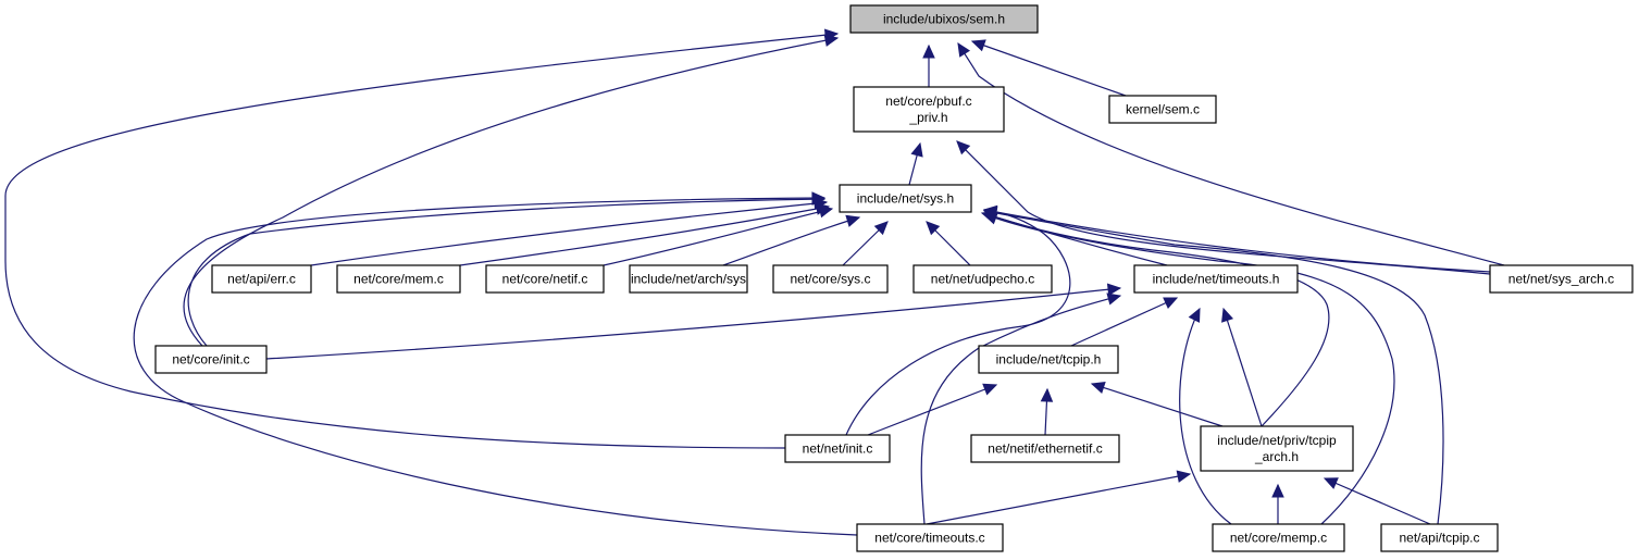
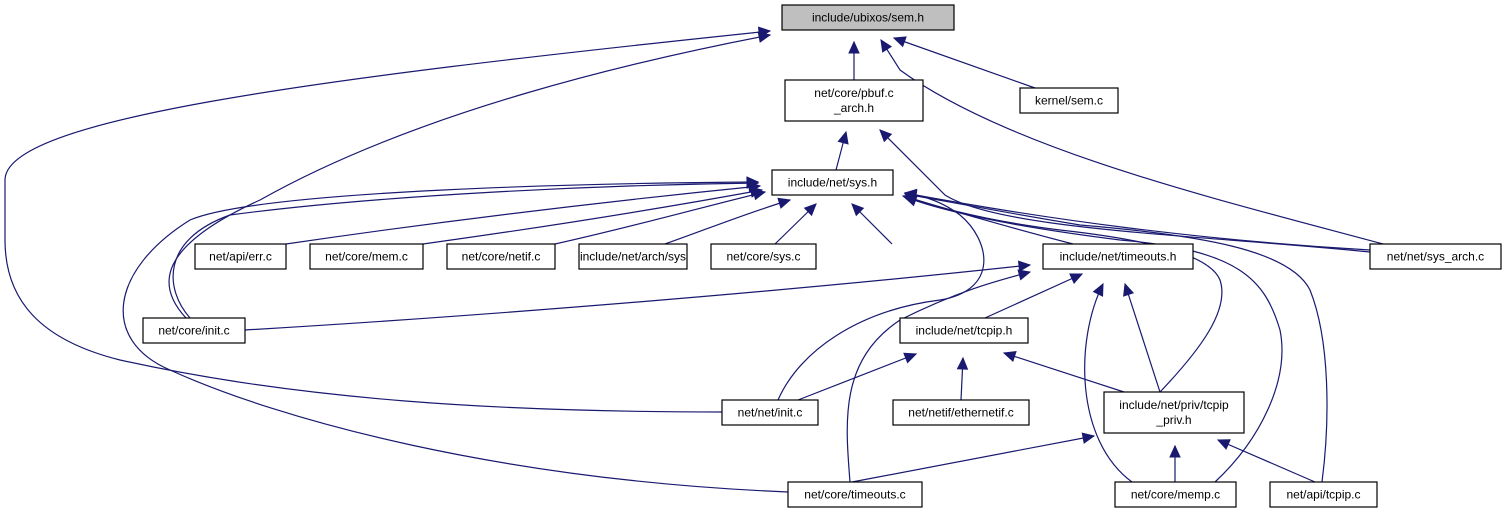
  include/ubixos/sem.h
  net/core/pbuf.c
- _priv.h
+ _arch.h
  kernel/sem.c
  include/net/sys.h
  net/api/err.c
  net/core/mem.c
  net/core/netif.c
  include/net/arch/sys
  net/core/sys.c
- net/net/udpecho.c
  include/net/timeouts.h
  net/net/sys_arch.c
  net/core/init.c
  include/net/tcpip.h
  net/net/init.c
  net/netif/ethernetif.c
  include/net/priv/tcpip
- _arch.h
+ _priv.h
  net/core/timeouts.c
  net/core/memp.c
  net/api/tcpip.c
